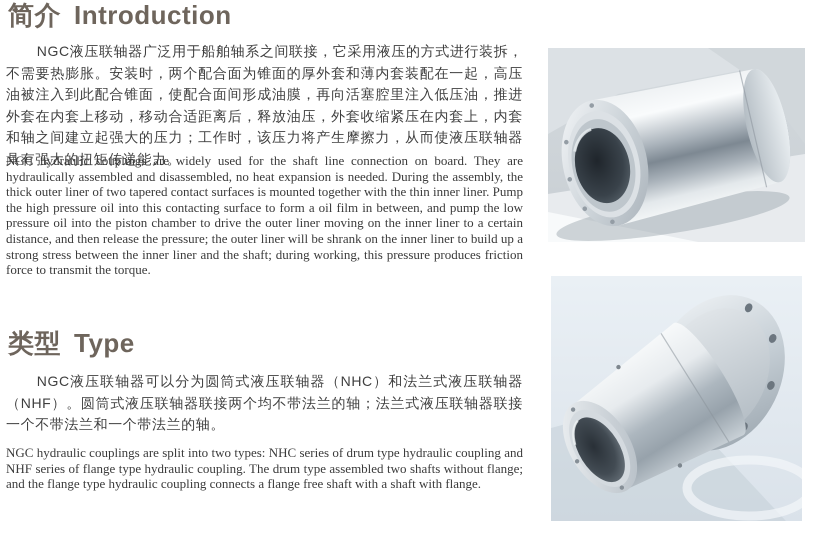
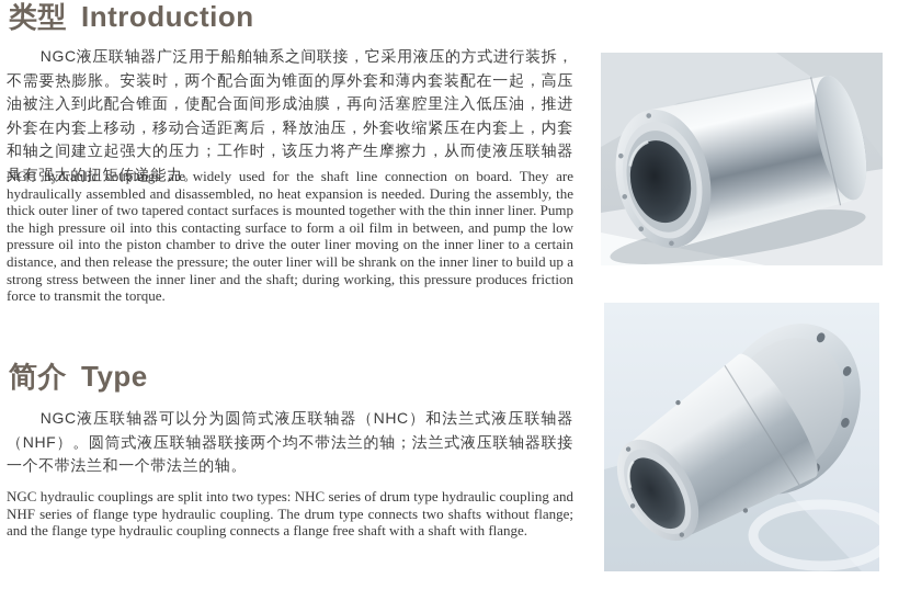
- 简介 Introduction
+ 类型 Introduction
  NGC液压联轴器广泛用于船舶轴系之间联接，它采用液压的方式进行装拆，不需要热膨胀。安装时，两个配合面为锥面的厚外套和薄内套装配在一起，高压油被注入到此配合锥面，使配合面间形成油膜，再向活塞腔里注入低压油，推进外套在内套上移动，移动合适距离后，释放油压，外套收缩紧压在内套上，内套和轴之间建立起强大的压力；工作时，该压力将产生摩擦力，从而使液压联轴器具有强大的扭矩传递能力。
  NGC hydraulic couplings are widely used for the shaft line connection on board. They are hydraulically assembled and disassembled, no heat expansion is needed. During the assembly, the thick outer liner of two tapered contact surfaces is mounted together with the thin inner liner. Pump the high pressure oil into this contacting surface to form a oil film in between, and pump the low pressure oil into the piston chamber to drive the outer liner moving on the inner liner to a certain distance, and then release the pressure; the outer liner will be shrank on the inner liner to build up a strong stress between the inner liner and the shaft; during working, this pressure produces friction force to transmit the torque.
- 类型 Type
+ 简介 Type
  NGC液压联轴器可以分为圆筒式液压联轴器（NHC）和法兰式液压联轴器（NHF）。圆筒式液压联轴器联接两个均不带法兰的轴；法兰式液压联轴器联接一个不带法兰和一个带法兰的轴。
- NGC hydraulic couplings are split into two types: NHC series of drum type hydraulic coupling and NHF series of flange type hydraulic coupling. The drum type assembled two shafts without flange; and the flange type hydraulic coupling connects a flange free shaft with a shaft with flange.
+ NGC hydraulic couplings are split into two types: NHC series of drum type hydraulic coupling and NHF series of flange type hydraulic coupling. The drum type connects two shafts without flange; and the flange type hydraulic coupling connects a flange free shaft with a shaft with flange.
